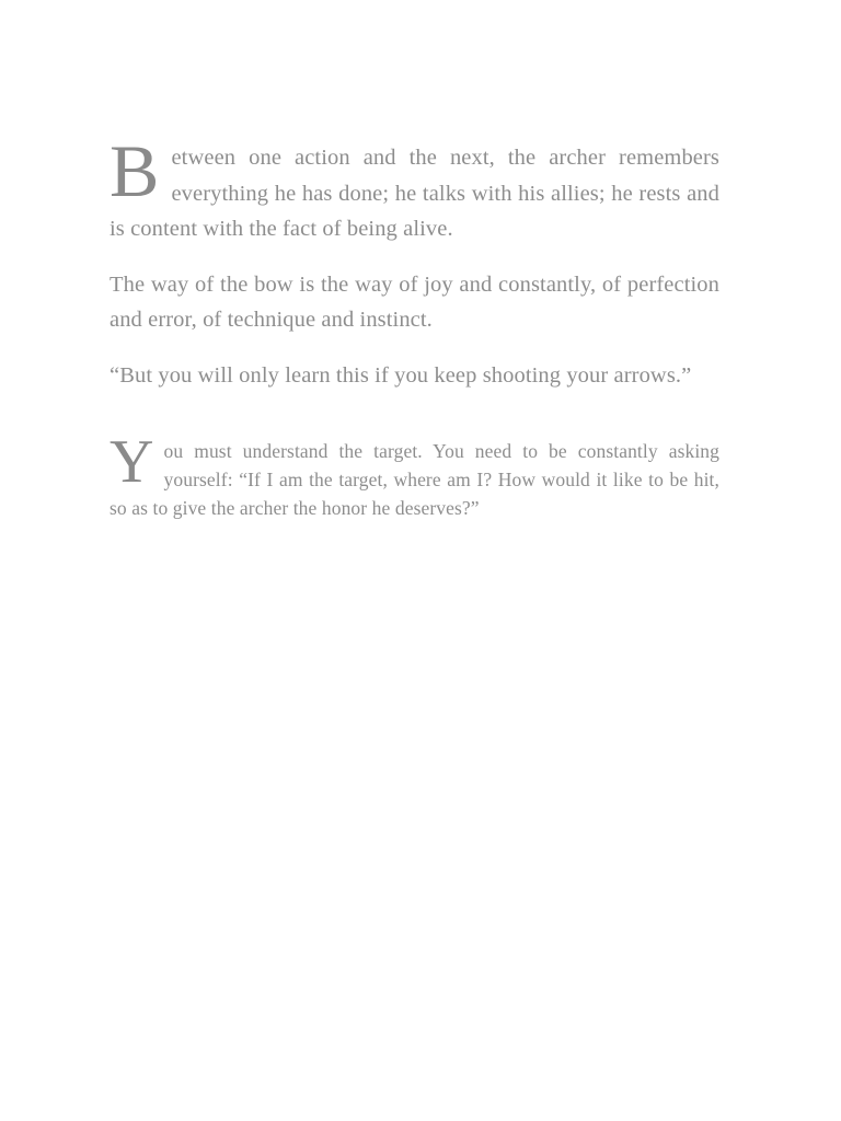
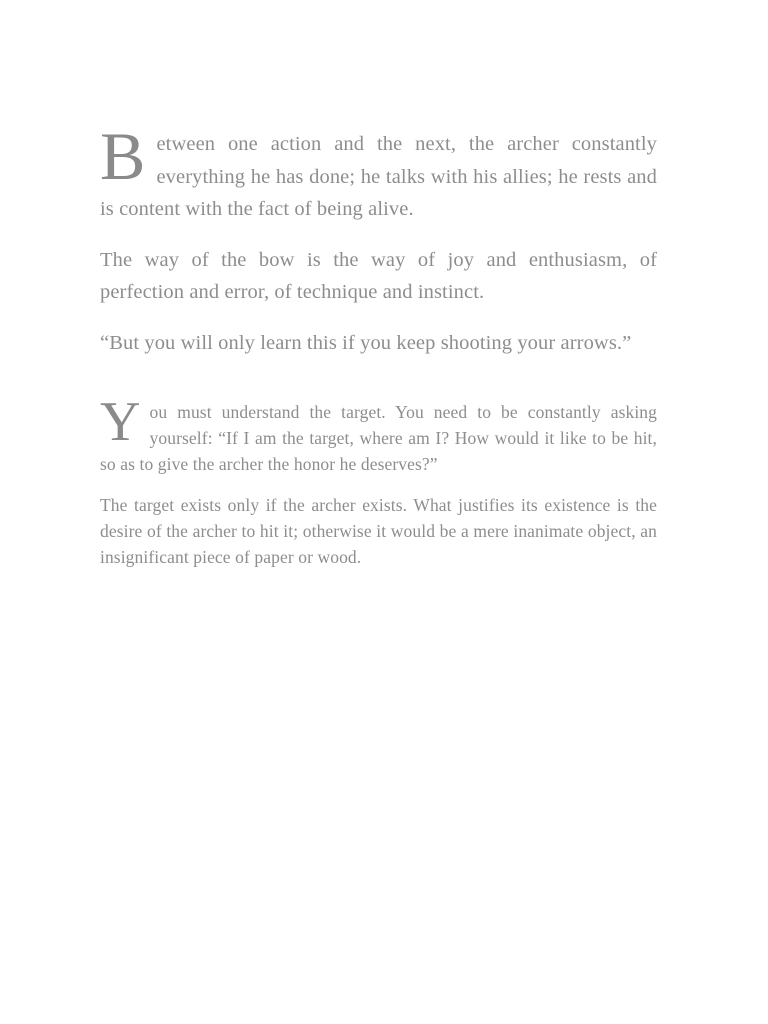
  B
- etween one action and the next, the archer remembers everything he has done; he talks with his allies; he rests and is content with the fact of being alive.
+ etween one action and the next, the archer constantly everything he has done; he talks with his allies; he rests and is content with the fact of being alive.
- The way of the bow is the way of joy and constantly, of perfection and error, of technique and instinct.
+ The way of the bow is the way of joy and enthusiasm, of perfection and error, of technique and instinct.
  “But you will only learn this if you keep shooting your arrows.”
  Y
  ou must understand the target. You need to be constantly asking yourself: “If I am the target, where am I? How would it like to be hit, so as to give the archer the honor he deserves?”
+ The target exists only if the archer exists. What justifies its existence is the desire of the archer to hit it; otherwise it would be a mere inanimate object, an insignificant piece of paper or wood.
